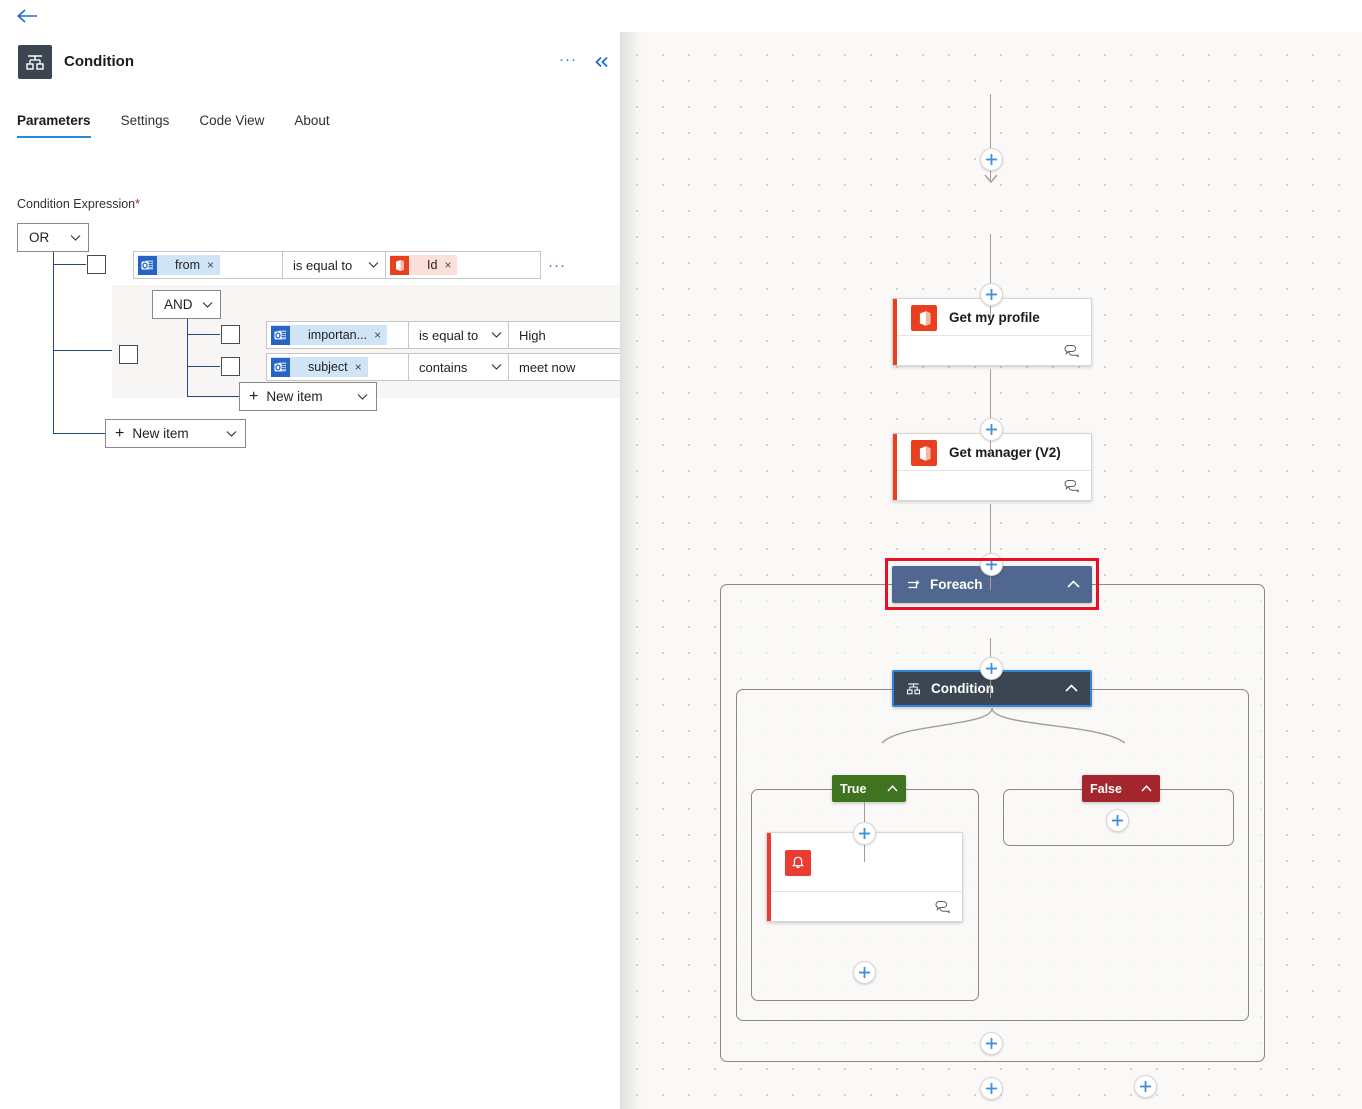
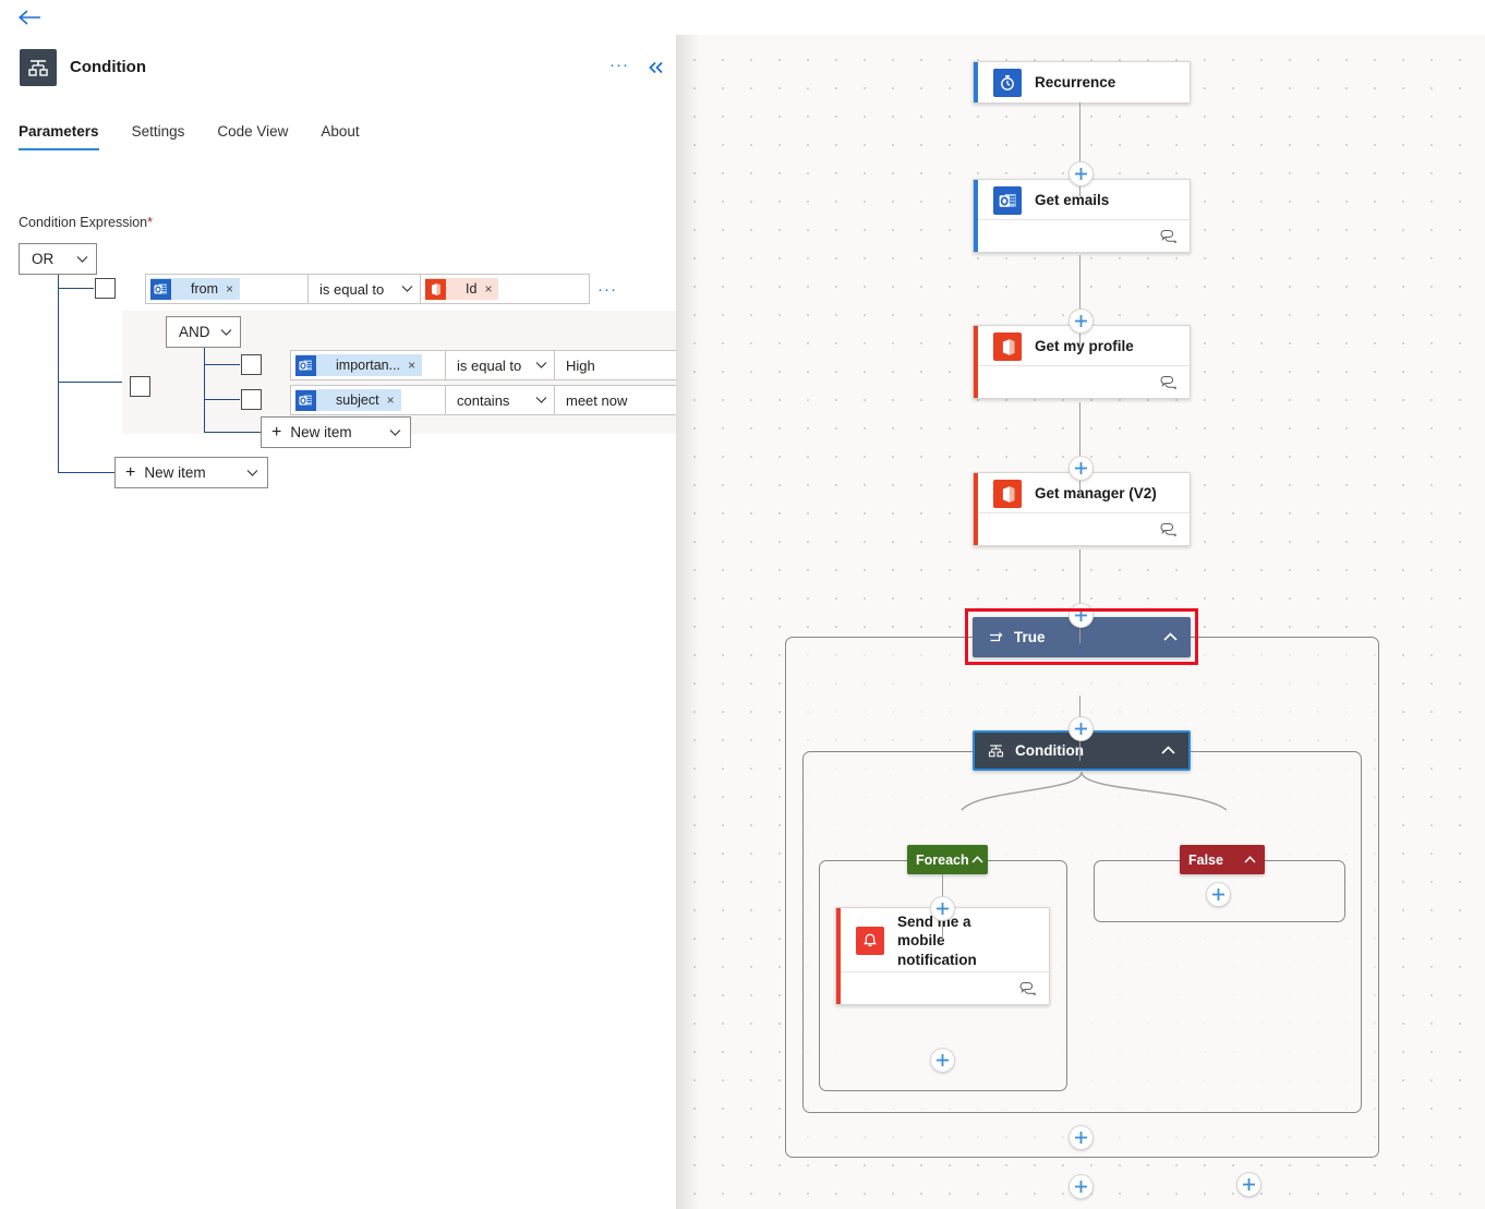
  Condition
  ···
  Parameters
  Settings
  Code View
  About
  Condition Expression*
  OR
  from
  ×
  is equal to
  Id
  ×
  ···
  AND
  importan...
  ×
  is equal to
  High
  subject
  ×
  contains
  meet now
  +
  New item
  +
  New item
+ Recurrence
+ Get emails
  Get m profile
  Get mnager (V2)
- Foreach
+ True
  Conditio
- True
+ Foreach
+ Send me a mobile notification
  False
